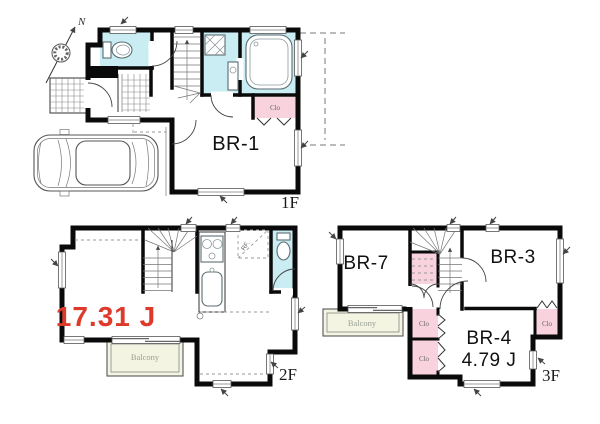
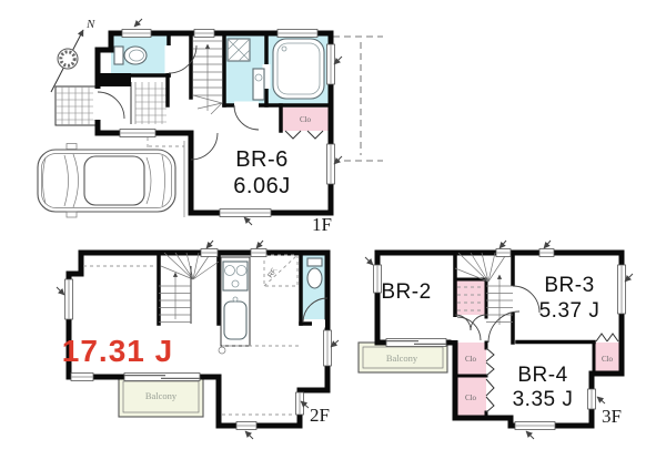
  N
  Clo
- BR-1
+ BR-6
+ 6.06J
  1F
  17.31 J
  Balcony
  2F
- BR-7
+ BR-2
  BR-3
+ 5.37 J
  BR-4
- 4.79 J
+ 3.35 J
  Clo
  Clo
  Clo
  Balcony
  3F
